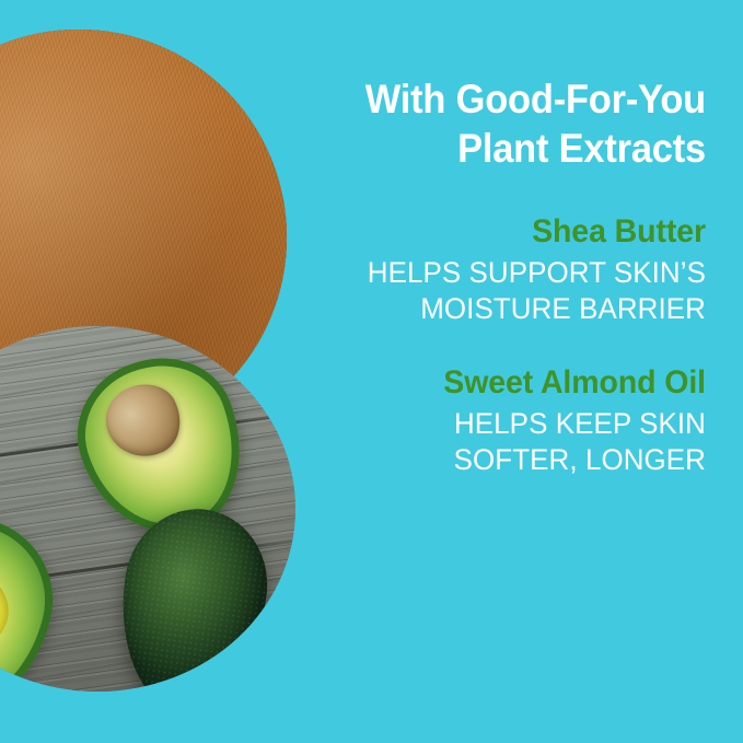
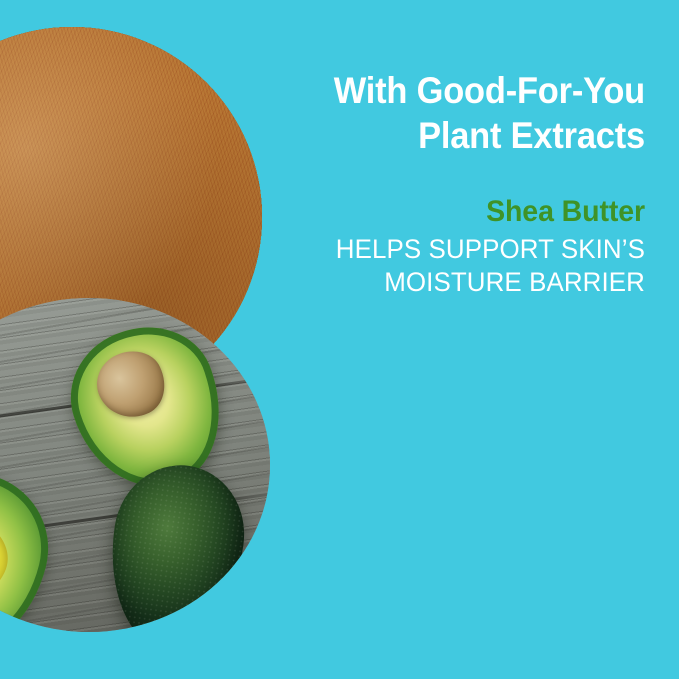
  With Good-For-You
  Plant Extracts
  Shea Butter
  HELPS SUPPORT SKIN’S
  MOISTURE BARRIER
- Sweet Almond Oil
- HELPS KEEP SKIN
- SOFTER, LONGER
